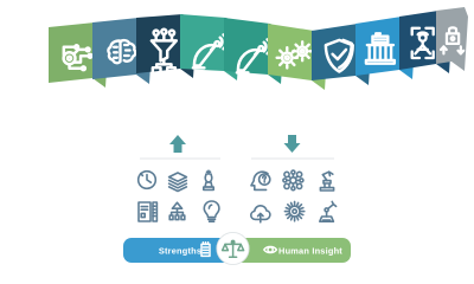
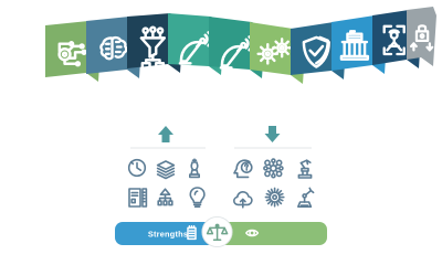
  Strengths
- Human Insight
